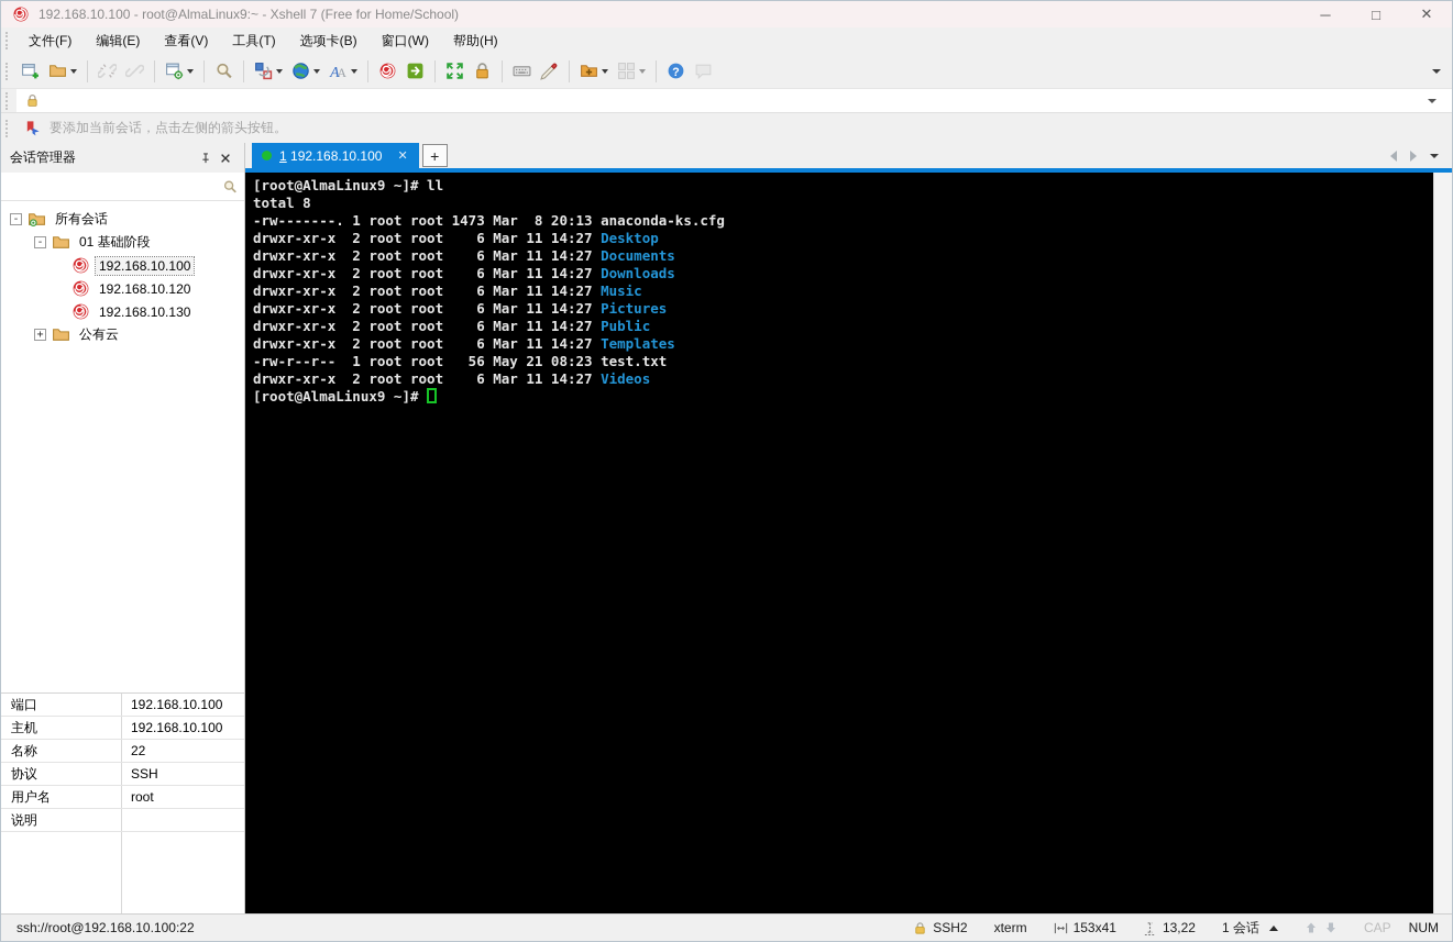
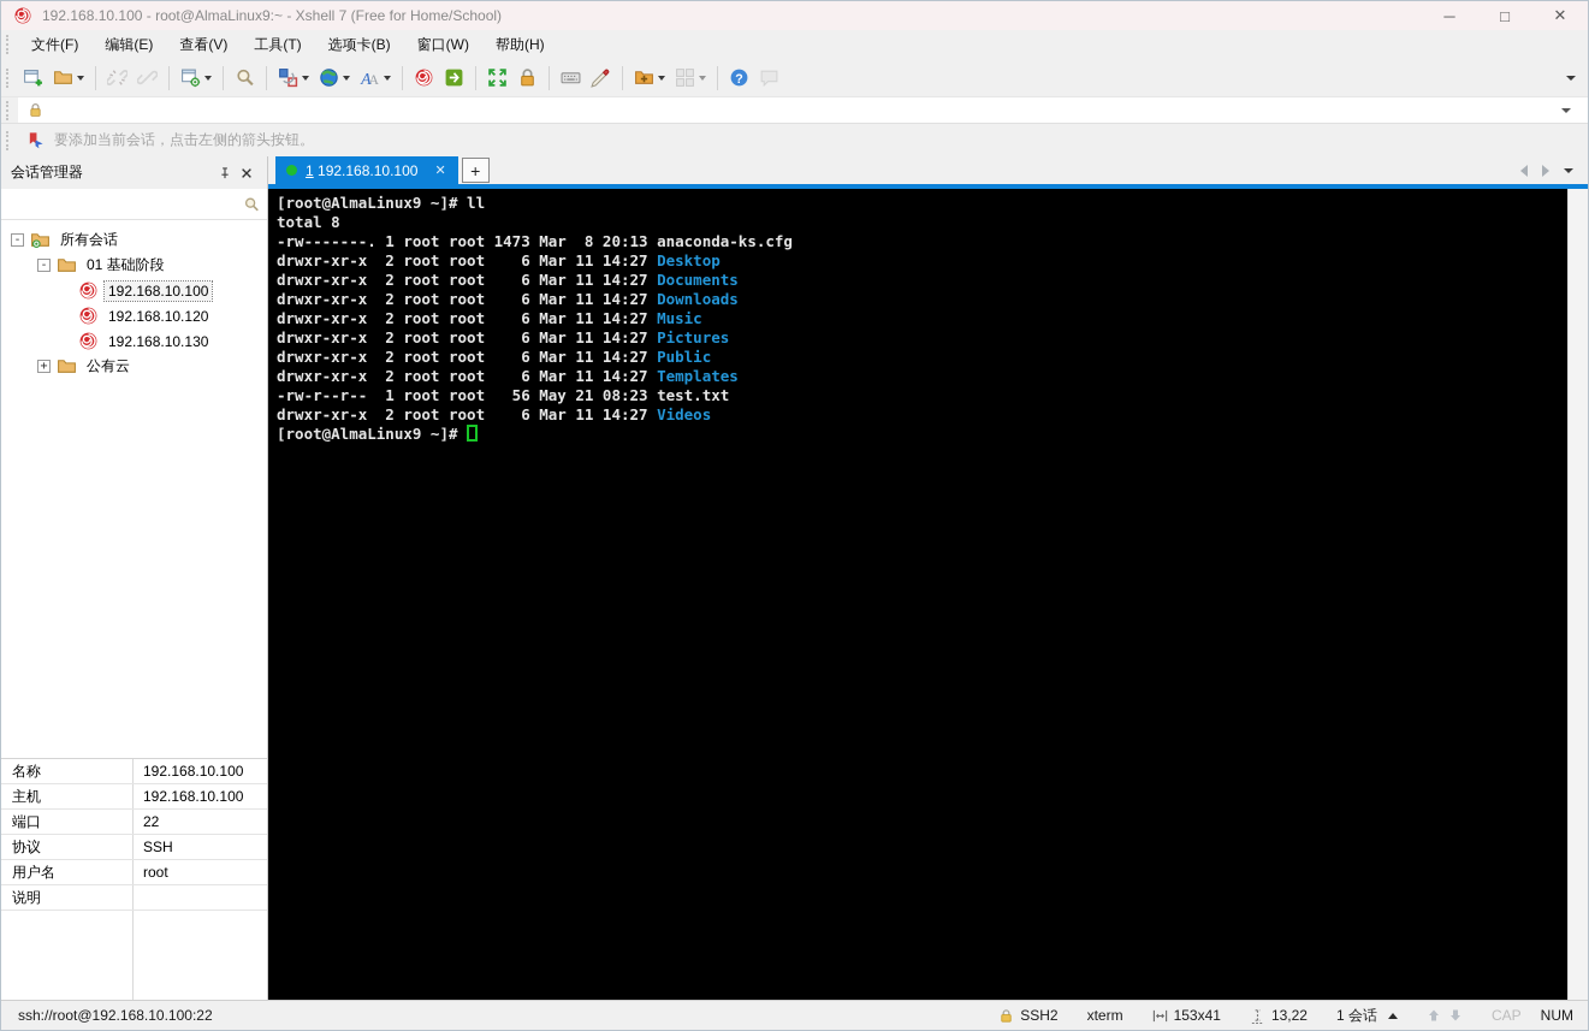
  192.168.10.100 - root@AlmaLinux9:~ - Xshell 7 (Free for Home/School)
  ─
  □
  ✕
  文件(F)
  编辑(E)
  查看(V)
  工具(T)
  选项卡(B)
  窗口(W)
  帮助(H)
  A
  A
  ?
  要添加当前会话，点击左侧的箭头按钮。
  会话管理器
  -
  所有会话
  -
  01 基础阶段
  192.168.10.100
  192.168.10.120
  192.168.10.130
  +
  公有云
- 端口
+ 名称
  192.168.10.100
  主机
  192.168.10.100
- 名称
+ 端口
  22
  协议
  SSH
  用户名
  root
  说明
  1 192.168.10.100
  ✕
  +
  [root@AlmaLinux9 ~]# ll
  total 8
  -rw-------. 1 root root 1473 Mar 8 20:13 anaconda-ks.cfg
  drwxr-xr-x 2 root root 6 Mar 11 14:27 Desktop
  drwxr-xr-x 2 root root 6 Mar 11 14:27 Documents
  drwxr-xr-x 2 root root 6 Mar 11 14:27 Downloads
  drwxr-xr-x 2 root root 6 Mar 11 14:27 Music
  drwxr-xr-x 2 root root 6 Mar 11 14:27 Pictures
  drwxr-xr-x 2 root root 6 Mar 11 14:27 Public
  drwxr-xr-x 2 root root 6 Mar 11 14:27 Templates
  -rw-r--r-- 1 root root 56 May 21 08:23 test.txt
  drwxr-xr-x 2 root root 6 Mar 11 14:27 Videos
  [root@AlmaLinux9 ~]#
  ssh://root@192.168.10.100:22
  SSH2
  xterm
  153x41
  13,22
  1 会话
  CAP
  NUM
